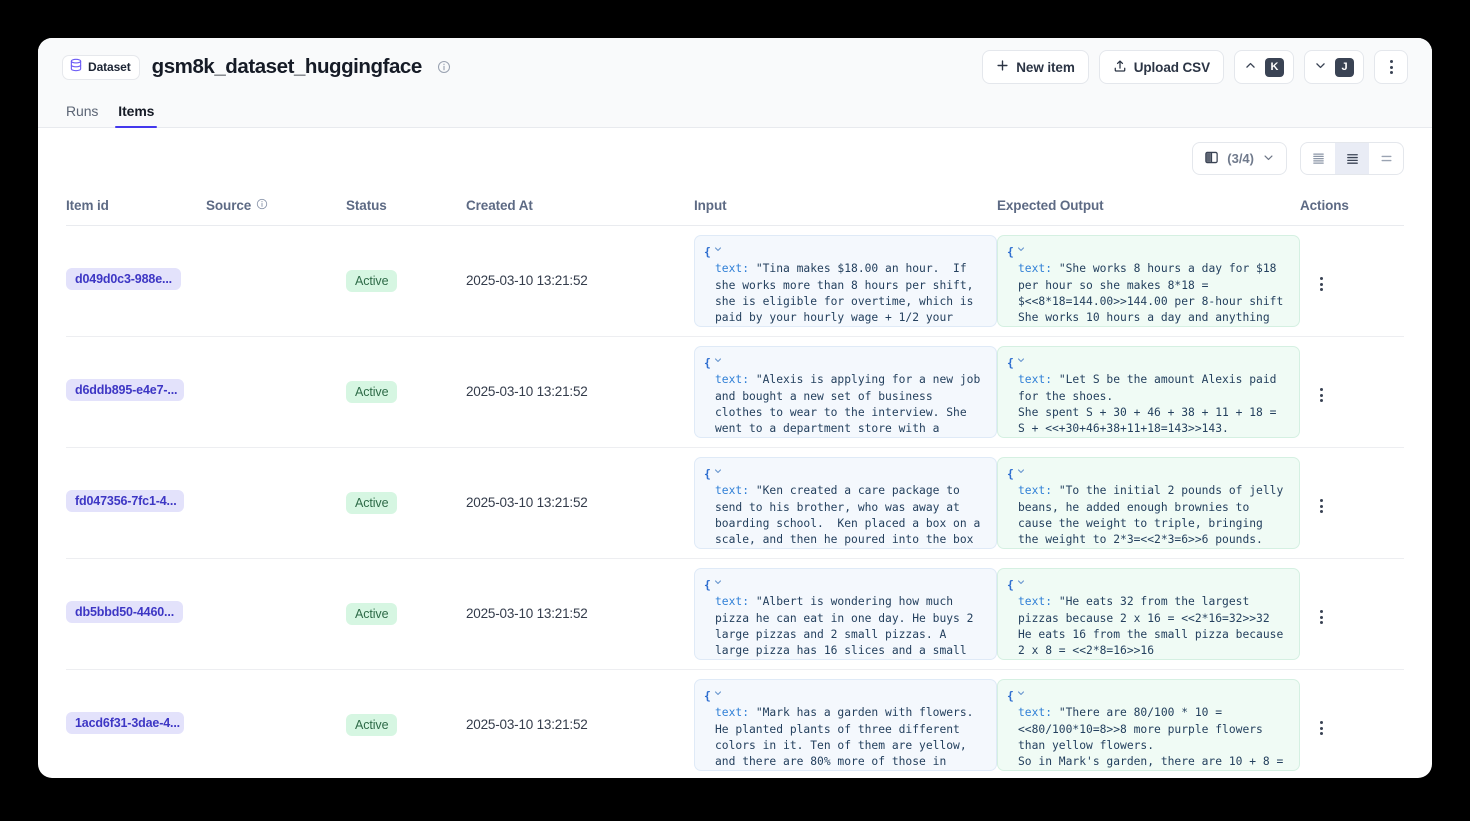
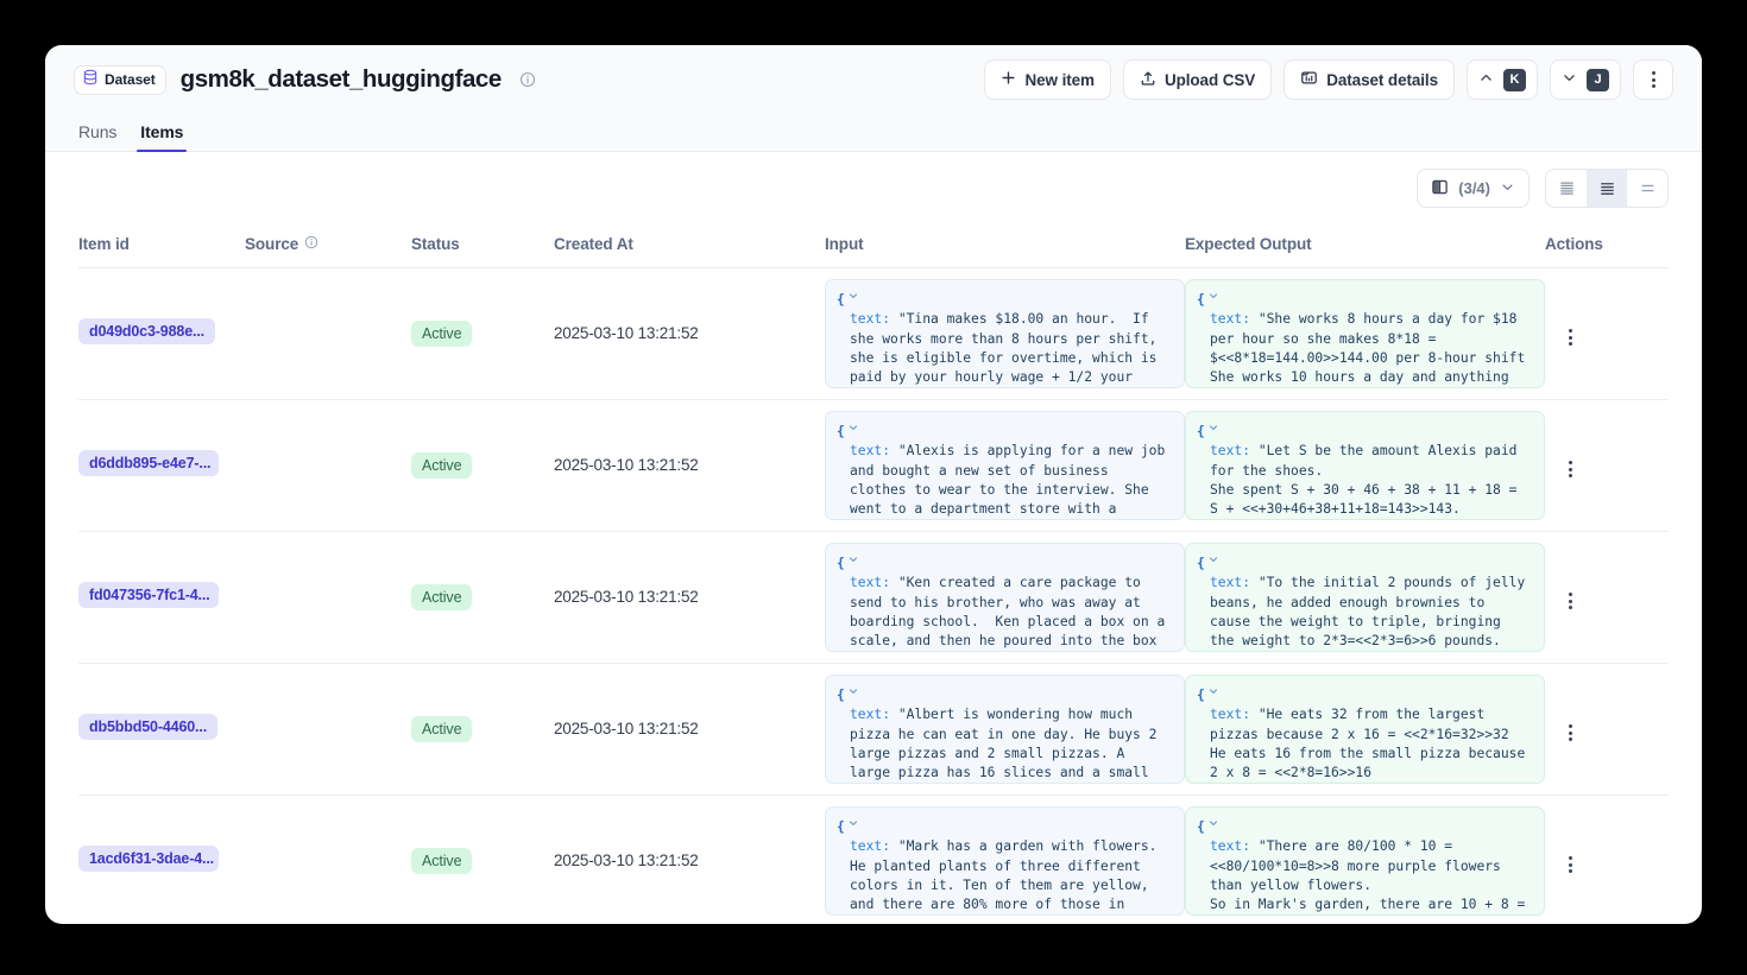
  Dataset
  gsm8k_dataset_huggingface
  New item
  Upload CSV
+ Dataset details
  K
  J
  Runs
  Items
  (3/4)
  Item id	Source	Status	Created At	Input	Expected Output	Actions
  d049d0c3-988e...		Active	2025-03-10 13:21:52	{text: "Tina makes $18.00 an hour. If she works more than 8 hours per shift, she is eligible for overtime, which is paid by your hourly wage + 1/2 your	{text: "She works 8 hours a day for $18 per hour so she makes 8*18 = $<<8*18=144.00>>144.00 per 8-hour shift She works 10 hours a day and anything
  d6ddb895-e4e7-...		Active	2025-03-10 13:21:52	{text: "Alexis is applying for a new job and bought a new set of business clothes to wear to the interview. She went to a department store with a	{text: "Let S be the amount Alexis paid for the shoes. She spent S + 30 + 46 + 38 + 11 + 18 = S + <<+30+46+38+11+18=143>>143.
  fd047356-7fc1-4...		Active	2025-03-10 13:21:52	{text: "Ken created a care package to send to his brother, who was away at boarding school. Ken placed a box on a scale, and then he poured into the box	{text: "To the initial 2 pounds of jelly beans, he added enough brownies to cause the weight to triple, bringing the weight to 2*3=<<2*3=6>>6 pounds.
  db5bbd50-4460...		Active	2025-03-10 13:21:52	{text: "Albert is wondering how much pizza he can eat in one day. He buys 2 large pizzas and 2 small pizzas. A large pizza has 16 slices and a small	{text: "He eats 32 from the largest pizzas because 2 x 16 = <<2*16=32>>32 He eats 16 from the small pizza because 2 x 8 = <<2*8=16>>16
  1acd6f31-3dae-4...		Active	2025-03-10 13:21:52	{text: "Mark has a garden with flowers. He planted plants of three different colors in it. Ten of them are yellow, and there are 80% more of those in	{text: "There are 80/100 * 10 = <<80/100*10=8>>8 more purple flowers than yellow flowers. So in Mark's garden, there are 10 + 8 =
